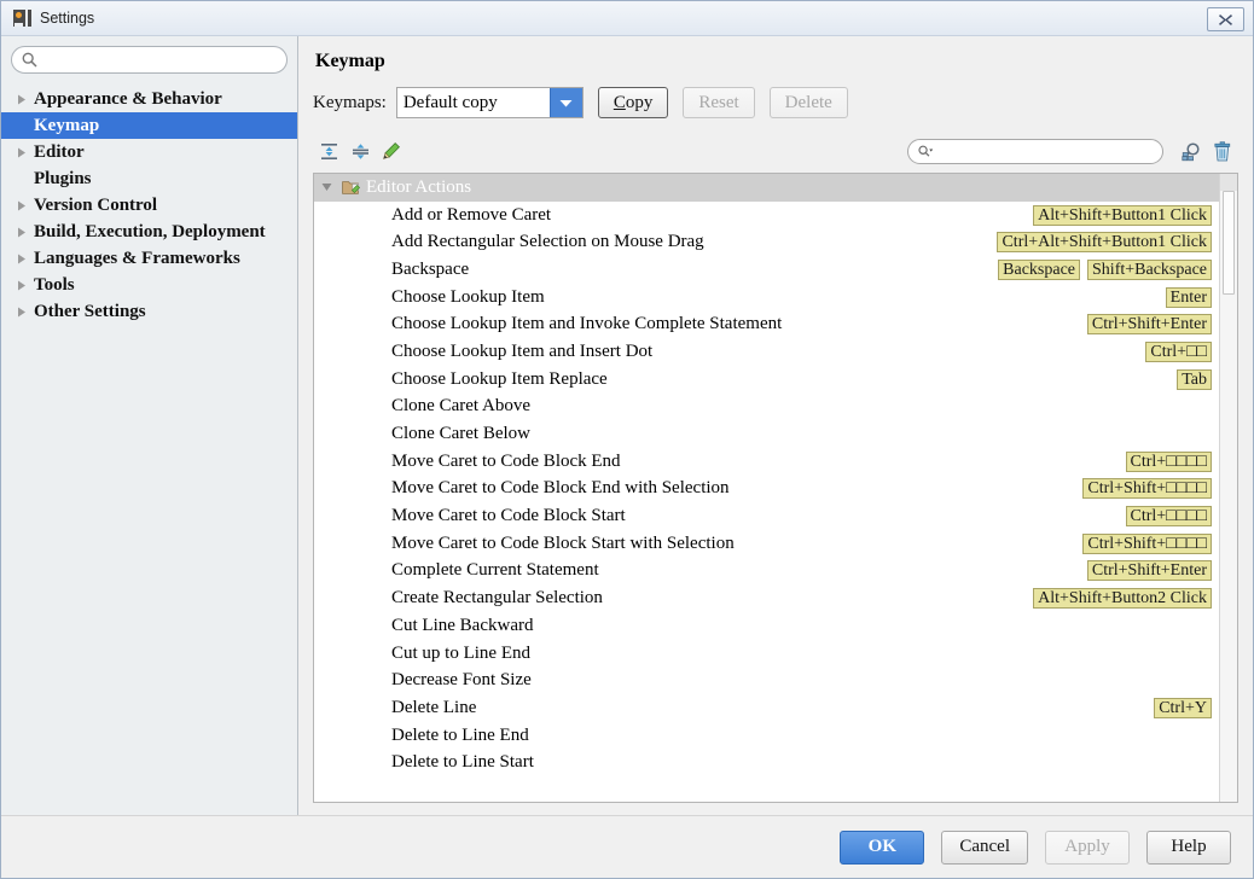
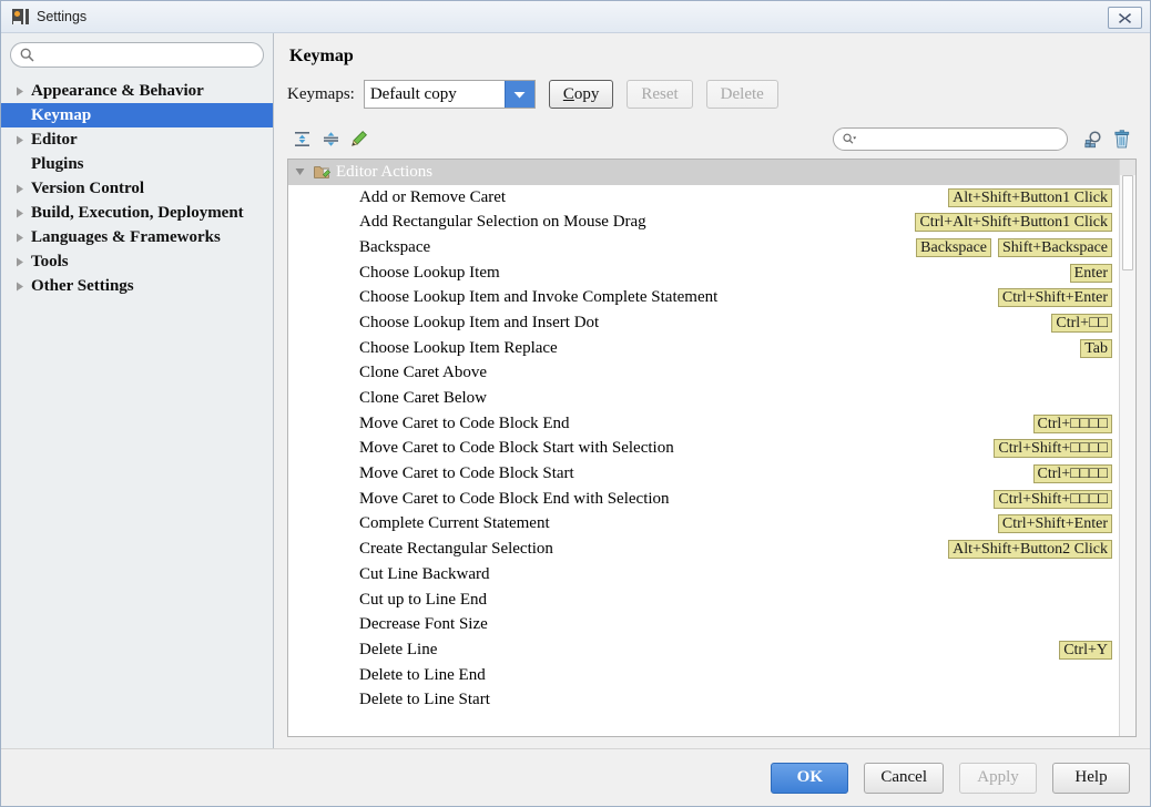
  Settings
  Appearance & Behavior
  Keymap
  Editor
  Plugins
  Version Control
  Build, Execution, Deployment
  Languages & Frameworks
  Tools
  Other Settings
  Keymap
  Keymaps:
  Default copy
  C
  opy
  Reset
  Delete
  Editor Actions
  Add or Remove Caret
  Alt+Shift+Button1 Click
  Add Rectangular Selection on Mouse Drag
  Ctrl+Alt+Shift+Button1 Click
  Backspace
  Backspace
  Shift+Backspace
  Choose Lookup Item
  Enter
  Choose Lookup Item and Invoke Complete Statement
  Ctrl+Shift+Enter
  Choose Lookup Item and Insert Dot
  Ctrl+□□
  Choose Lookup Item Replace
  Tab
  Clone Caret Above
  Clone Caret Below
  Move Caret to Code Block End
  Ctrl+□□□□
- Move Caret to Code Block End with Selection
+ Move Caret to Code Block Start with Selection
  Ctrl+Shift+□□□□
  Move Caret to Code Block Start
  Ctrl+□□□□
- Move Caret to Code Block Start with Selection
+ Move Caret to Code Block End with Selection
  Ctrl+Shift+□□□□
  Complete Current Statement
  Ctrl+Shift+Enter
  Create Rectangular Selection
  Alt+Shift+Button2 Click
  Cut Line Backward
  Cut up to Line End
  Decrease Font Size
  Delete Line
  Ctrl+Y
  Delete to Line End
  Delete to Line Start
  OK
  Cancel
  Apply
  Help
